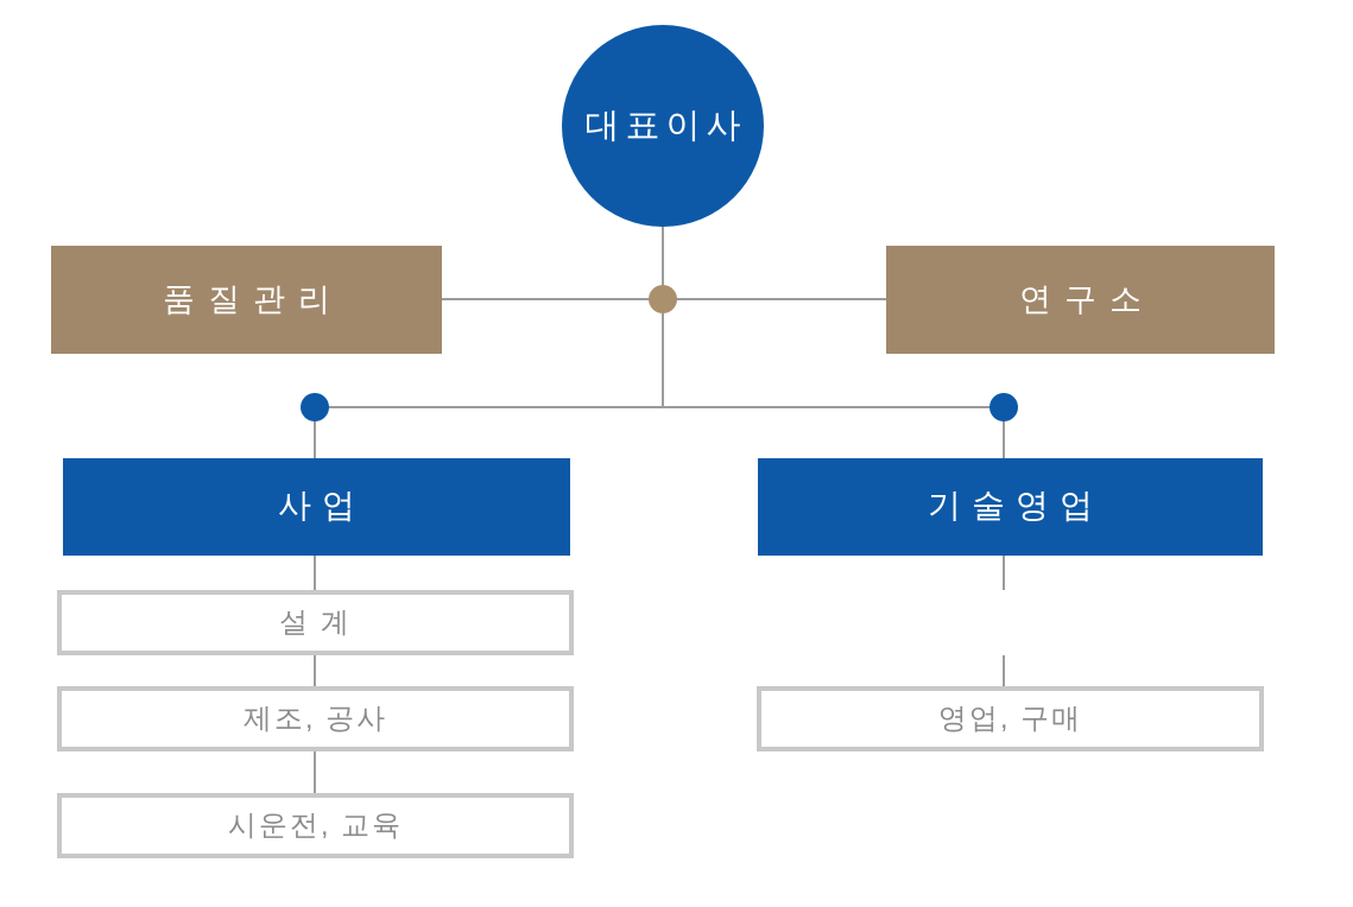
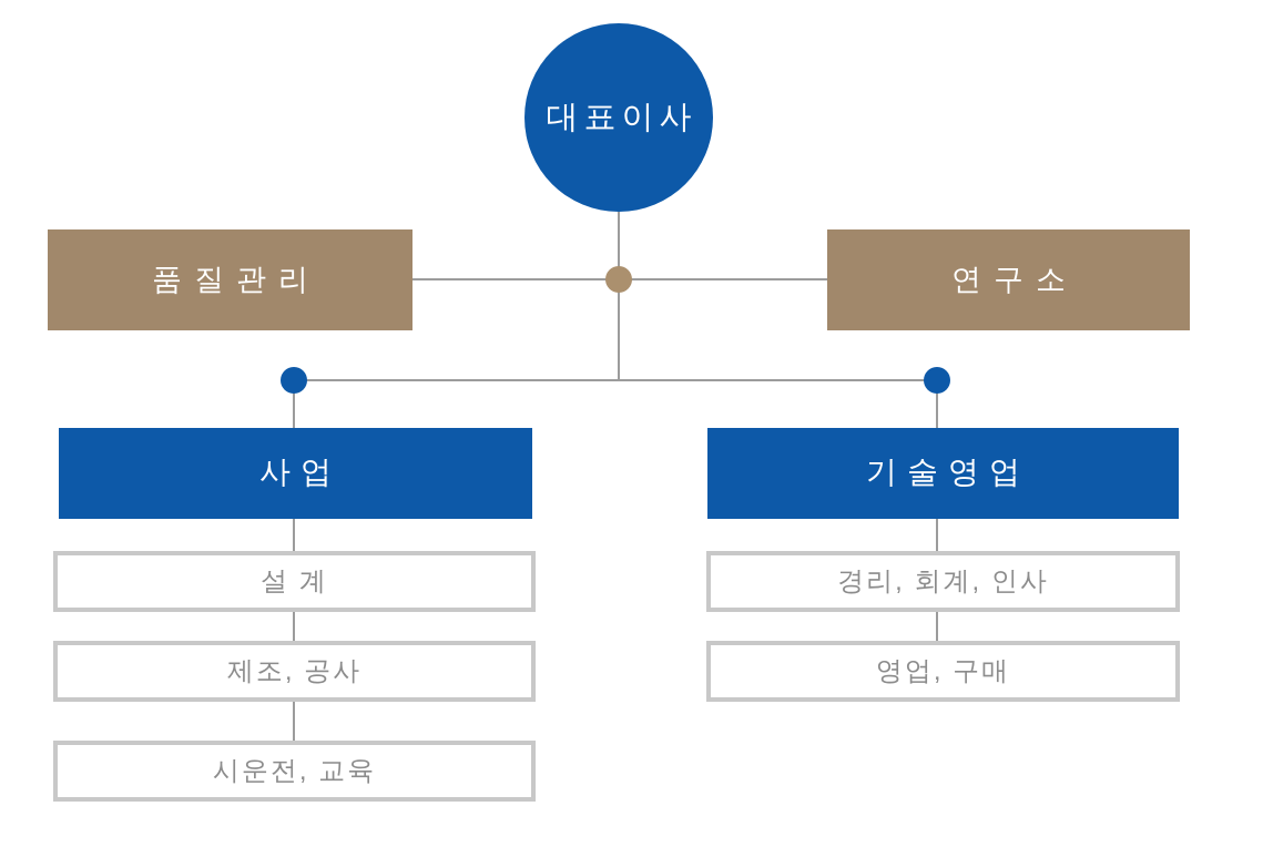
  대표이사
  품질관리
  연구소
  사업
  기술영업
  설 계
  제조, 공사
  시운전, 교육
+ 경리, 회계, 인사
  영업, 구매
